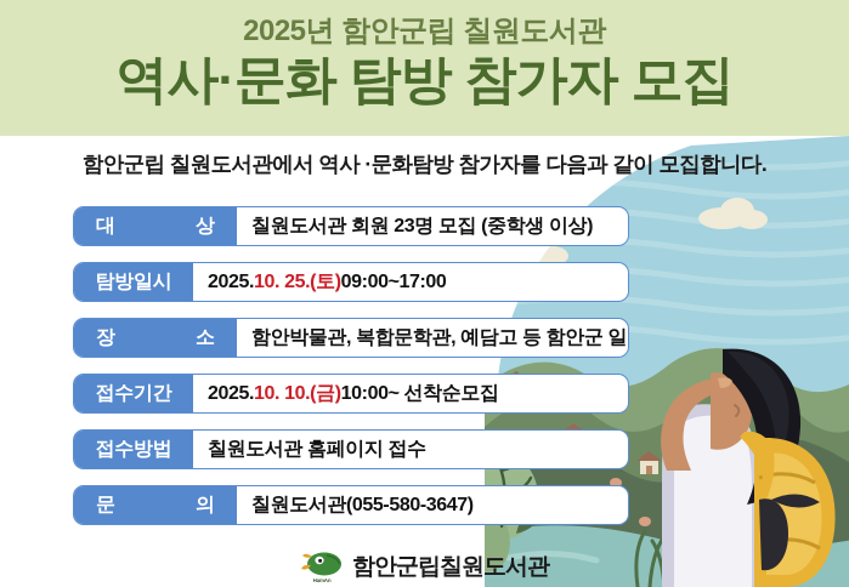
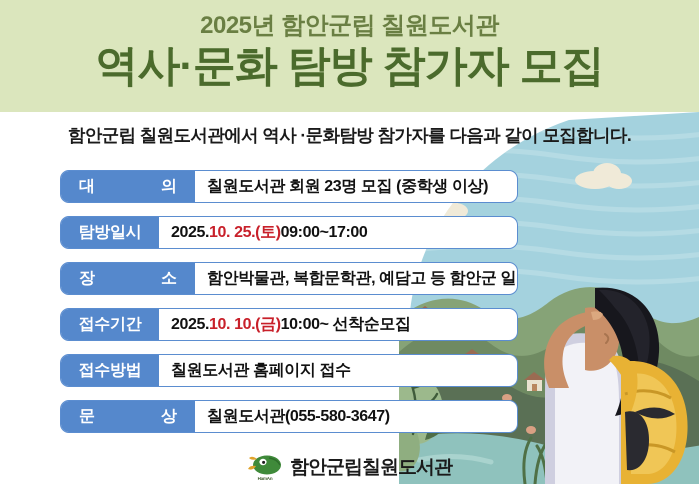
  2025년 함안군립 칠원도서관
  역사·문화 탐방 참가자 모집
  함안군립 칠원도서관에서 역사 ·문화탐방 참가자를 다음과 같이 모집합니다.
  대
- 상
+ 의
  칠원도서관 회원 23명 모집 (중학생 이상)
  탐방일시
  2025.
  10. 25.(토)
  09:00~17:00
  장
  소
  함안박물관, 복합문학관, 예담고 등 함안군 일
  접수기간
  2025.
  10. 10.(금)
  10:00~ 선착순모집
  접수방법
  칠원도서관 홈페이지 접수
  문
- 의
+ 상
  칠원도서관(055-580-3647)
  함안군립칠원도서관
